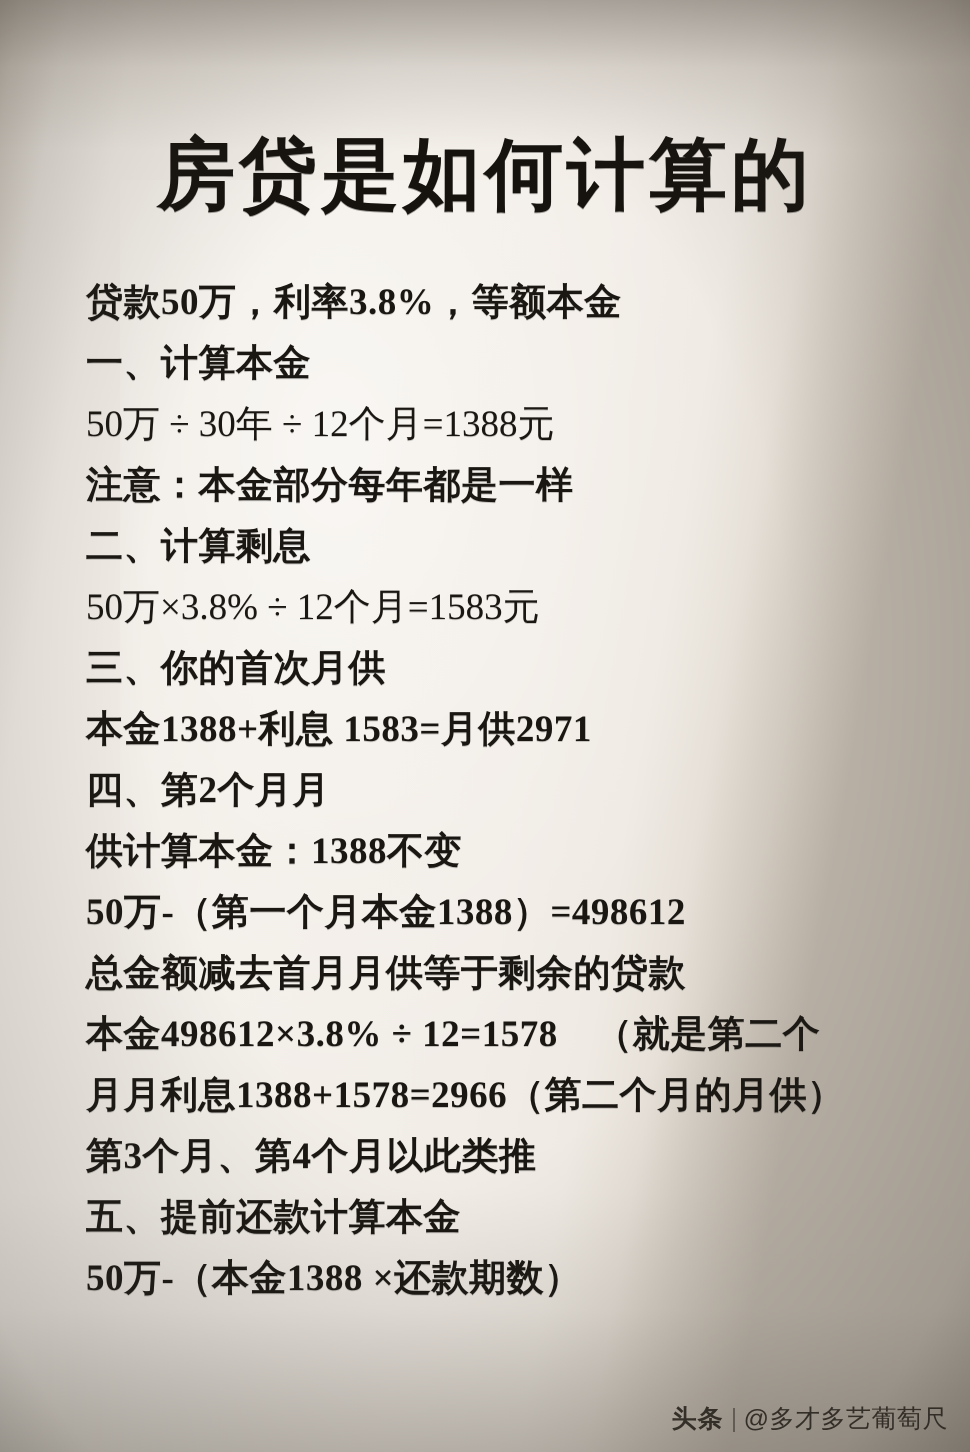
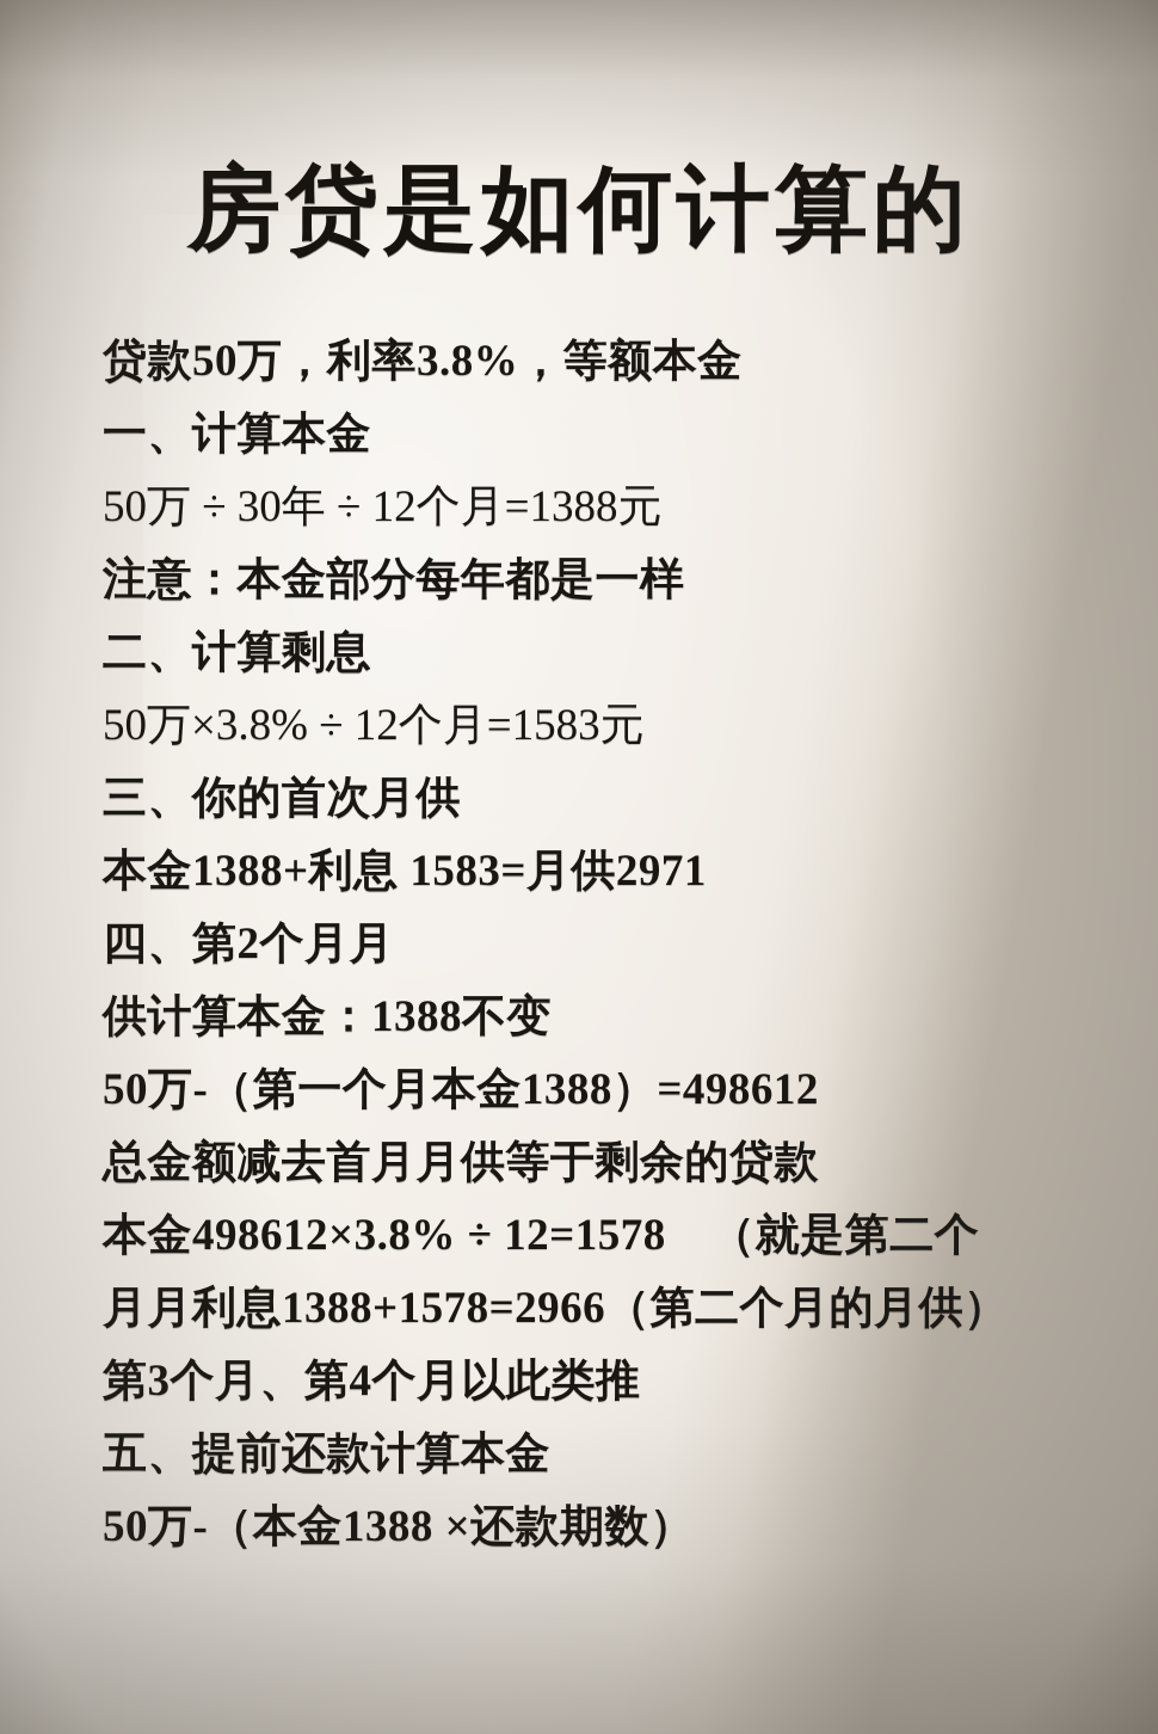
- 头条
- @多才多艺葡萄尺
